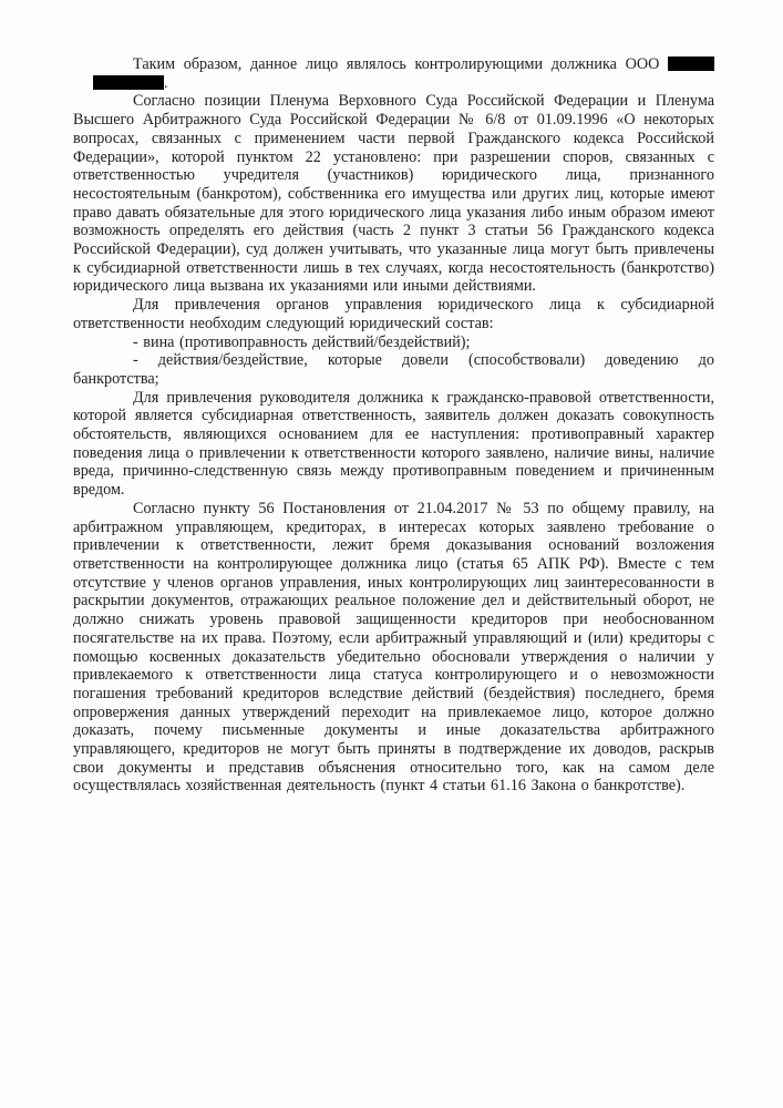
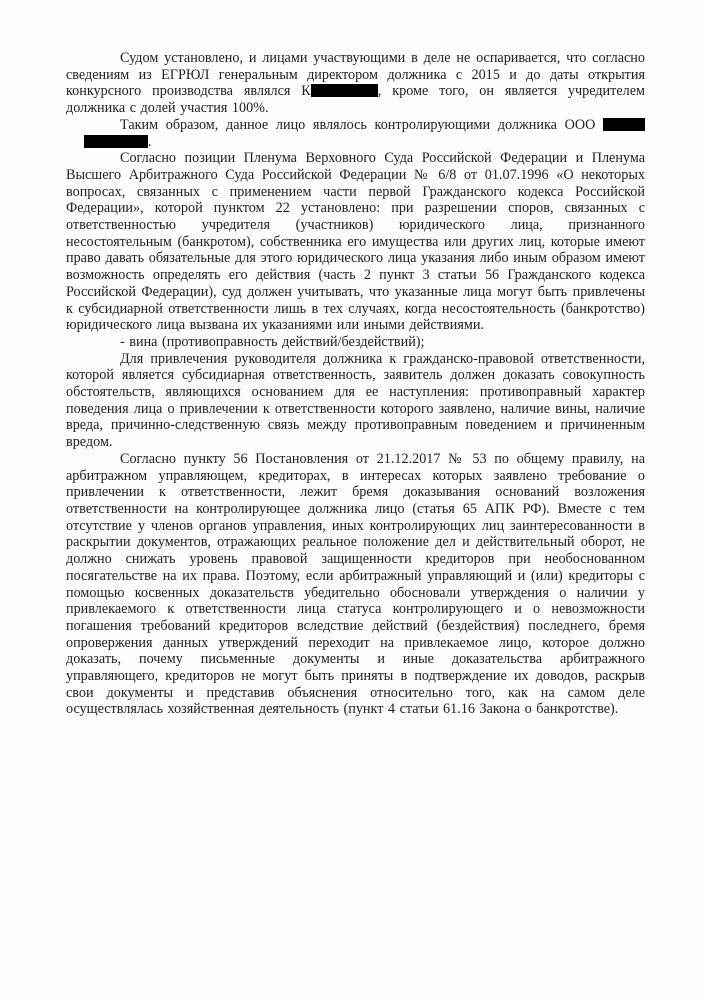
+ Судом установлено, и лицами участвующими в деле не оспаривается, что согласно сведениям из ЕГРЮЛ генеральным директором должника с 2015 и до даты открытия конкурсного производства являлся К , кроме того, он является учредителем должника с долей участия 100%.
  Таким образом, данное лицо являлось контролирующими должника ООО
  .
- Согласно позиции Пленума Верховного Суда Российской Федерации и Пленума Высшего Арбитражного Суда Российской Федерации № 6/8 от 01.09.1996 «О некоторых вопросах, связанных с применением части первой Гражданского кодекса Российской Федерации», которой пунктом 22 установлено: при разрешении споров, связанных с ответственностью учредителя (участников) юридического лица, признанного несостоятельным (банкротом), собственника его имущества или других лиц, которые имеют право давать обязательные для этого юридического лица указания либо иным образом имеют возможность определять его действия (часть 2 пункт 3 статьи 56 Гражданского кодекса Российской Федерации), суд должен учитывать, что указанные лица могут быть привлечены к субсидиарной ответственности лишь в тех случаях, когда несостоятельность (банкротство) юридического лица вызвана их указаниями или иными действиями.
+ Согласно позиции Пленума Верховного Суда Российской Федерации и Пленума Высшего Арбитражного Суда Российской Федерации № 6/8 от 01.07.1996 «О некоторых вопросах, связанных с применением части первой Гражданского кодекса Российской Федерации», которой пунктом 22 установлено: при разрешении споров, связанных с ответственностью учредителя (участников) юридического лица, признанного несостоятельным (банкротом), собственника его имущества или других лиц, которые имеют право давать обязательные для этого юридического лица указания либо иным образом имеют возможность определять его действия (часть 2 пункт 3 статьи 56 Гражданского кодекса Российской Федерации), суд должен учитывать, что указанные лица могут быть привлечены к субсидиарной ответственности лишь в тех случаях, когда несостоятельность (банкротство) юридического лица вызвана их указаниями или иными действиями.
- Для привлечения органов управления юридического лица к субсидиарной ответственности необходим следующий юридический состав:
  - вина (противоправность действий/бездействий);
- - действия/бездействие, которые довели (способствовали) доведению до банкротства;
  Для привлечения руководителя должника к гражданско-правовой ответственности, которой является субсидиарная ответственность, заявитель должен доказать совокупность обстоятельств, являющихся основанием для ее наступления: противоправный характер поведения лица о привлечении к ответственности которого заявлено, наличие вины, наличие вреда, причинно-следственную связь между противоправным поведением и причиненным вредом.
- Согласно пункту 56 Постановления от 21.04.2017 № 53 по общему правилу, на арбитражном управляющем, кредиторах, в интересах которых заявлено требование о привлечении к ответственности, лежит бремя доказывания оснований возложения ответственности на контролирующее должника лицо (статья 65 АПК РФ). Вместе с тем отсутствие у членов органов управления, иных контролирующих лиц заинтересованности в раскрытии документов, отражающих реальное положение дел и действительный оборот, не должно снижать уровень правовой защищенности кредиторов при необоснованном посягательстве на их права. Поэтому, если арбитражный управляющий и (или) кредиторы с помощью косвенных доказательств убедительно обосновали утверждения о наличии у привлекаемого к ответственности лица статуса контролирующего и о невозможности погашения требований кредиторов вследствие действий (бездействия) последнего, бремя опровержения данных утверждений переходит на привлекаемое лицо, которое должно доказать, почему письменные документы и иные доказательства арбитражного управляющего, кредиторов не могут быть приняты в подтверждение их доводов, раскрыв свои документы и представив объяснения относительно того, как на самом деле осуществлялась хозяйственная деятельность (пункт 4 статьи 61.16 Закона о банкротстве).
+ Согласно пункту 56 Постановления от 21.12.2017 № 53 по общему правилу, на арбитражном управляющем, кредиторах, в интересах которых заявлено требование о привлечении к ответственности, лежит бремя доказывания оснований возложения ответственности на контролирующее должника лицо (статья 65 АПК РФ). Вместе с тем отсутствие у членов органов управления, иных контролирующих лиц заинтересованности в раскрытии документов, отражающих реальное положение дел и действительный оборот, не должно снижать уровень правовой защищенности кредиторов при необоснованном посягательстве на их права. Поэтому, если арбитражный управляющий и (или) кредиторы с помощью косвенных доказательств убедительно обосновали утверждения о наличии у привлекаемого к ответственности лица статуса контролирующего и о невозможности погашения требований кредиторов вследствие действий (бездействия) последнего, бремя опровержения данных утверждений переходит на привлекаемое лицо, которое должно доказать, почему письменные документы и иные доказательства арбитражного управляющего, кредиторов не могут быть приняты в подтверждение их доводов, раскрыв свои документы и представив объяснения относительно того, как на самом деле осуществлялась хозяйственная деятельность (пункт 4 статьи 61.16 Закона о банкротстве).
